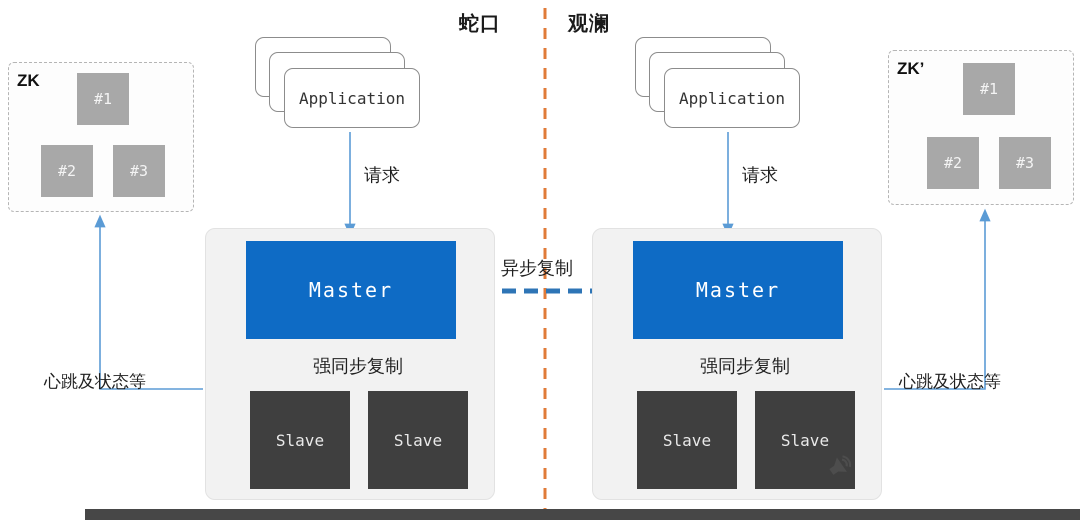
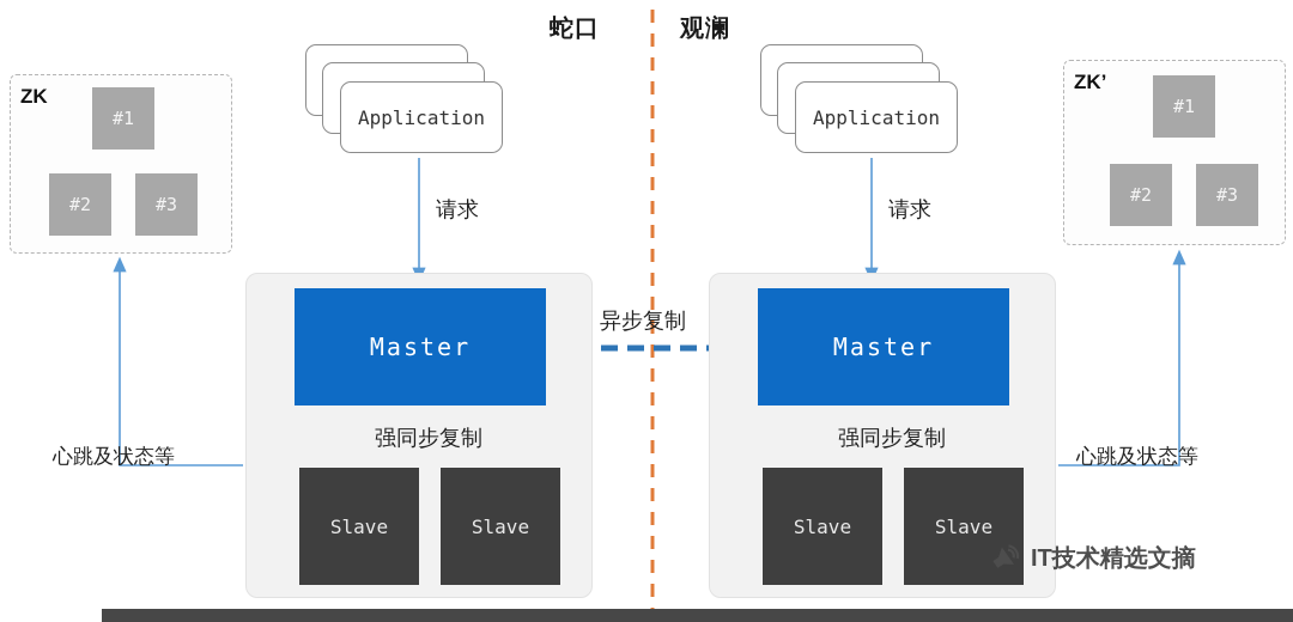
  蛇口
  观澜
  ZK
  #1
  #2
  #3
  ZK’
  #1
  #2
  #3
  Application
  Application
  请求
  请求
  Master
  Slave
  Slave
  Master
  Slave
  Slave
  强同步复制
  强同步复制
  异步复制
  心跳及状态等
  心跳及状态等
+ IT技术精选文摘
